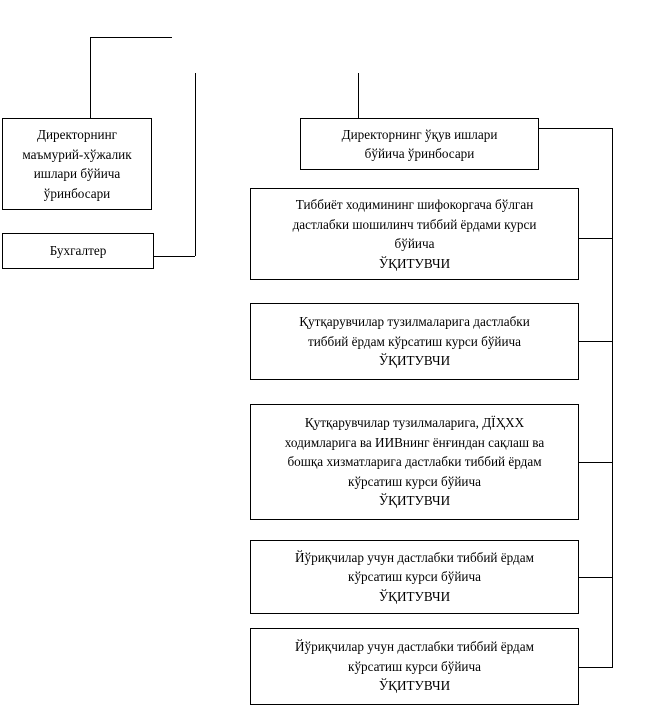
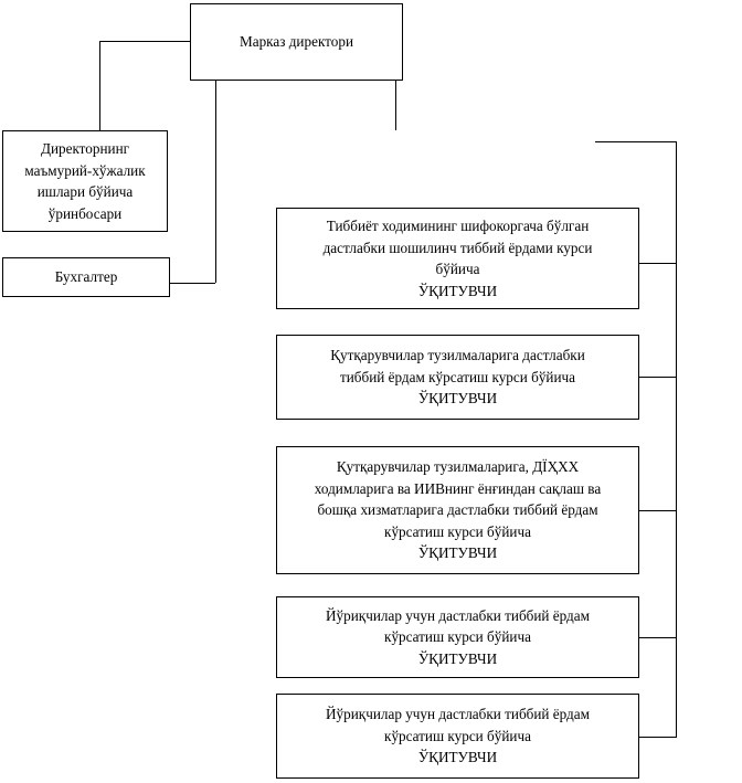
+ Марказ директори
  Директорнинг
  маъмурий-хўжалик
  ишлари бўйича
  ўринбосари
  Бухгалтер
- Директорнинг ўқув ишлари
- бўйича ўринбосари
  Тиббиёт ходимининг шифокоргача бўлган
  дастлабки шошилинч тиббий ёрдами курси
  бўйича
  ЎҚИТУВЧИ
  Қутқарувчилар тузилмаларига дастлабки
  тиббий ёрдам кўрсатиш курси бўйича
  ЎҚИТУВЧИ
  Қутқарувчилар тузилмаларига, ДЇҲХХ
  ходимларига ва ИИВнинг ёнғиндан сақлаш ва
  бошқа хизматларига дастлабки тиббий ёрдам
  кўрсатиш курси бўйича
  ЎҚИТУВЧИ
  Йўриқчилар учун дастлабки тиббий ёрдам
  кўрсатиш курси бўйича
  ЎҚИТУВЧИ
  Йўриқчилар учун дастлабки тиббий ёрдам
  кўрсатиш курси бўйича
  ЎҚИТУВЧИ
